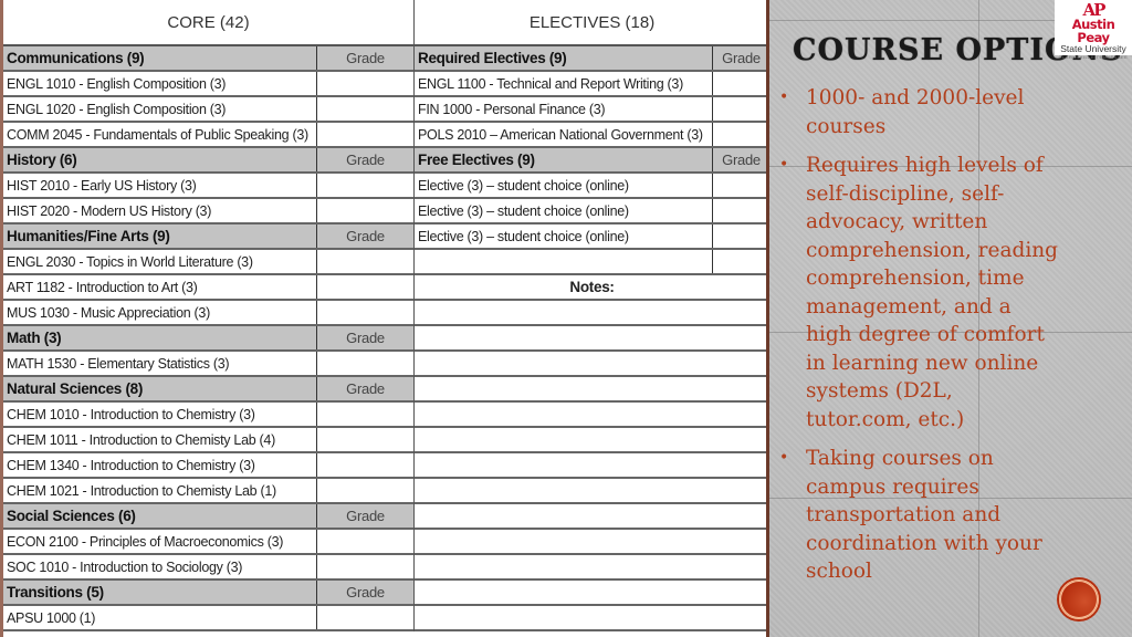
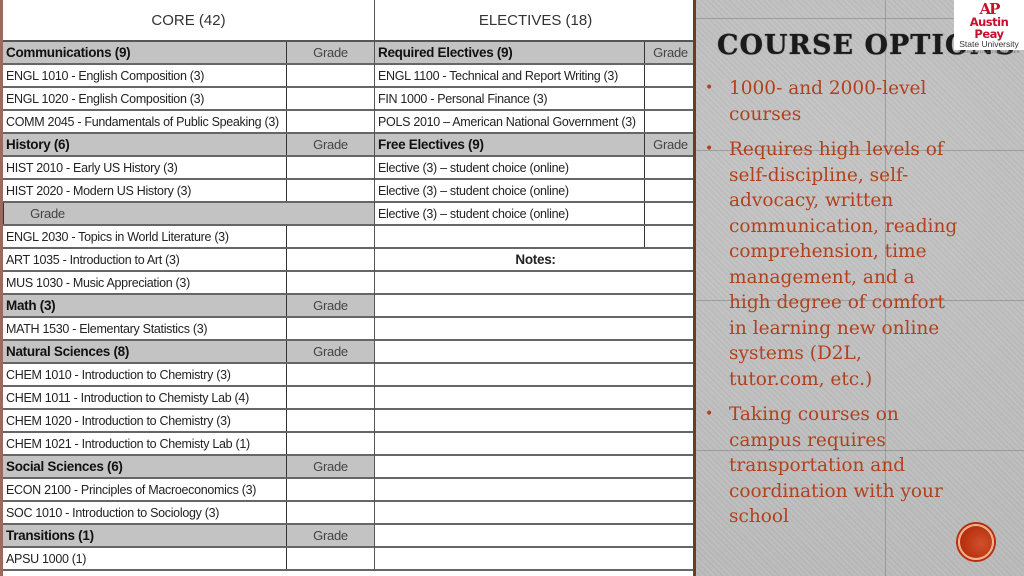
  CORE (42)
  Communications (9)
  Grade
  ENGL 1010 - English Composition (3)
  ENGL 1020 - English Composition (3)
  COMM 2045 - Fundamentals of Public Speaking (3)
  History (6)
  Grade
  HIST 2010 - Early US History (3)
  HIST 2020 - Modern US History (3)
- Humanities/Fine Arts (9)
  Grade
  ENGL 2030 - Topics in World Literature (3)
- ART 1182 - Introduction to Art (3)
+ ART 1035 - Introduction to Art (3)
  MUS 1030 - Music Appreciation (3)
  Math (3)
  Grade
  MATH 1530 - Elementary Statistics (3)
  Natural Sciences (8)
  Grade
  CHEM 1010 - Introduction to Chemistry (3)
  CHEM 1011 - Introduction to Chemisty Lab (4)
- CHEM 1340 - Introduction to Chemistry (3)
+ CHEM 1020 - Introduction to Chemistry (3)
  CHEM 1021 - Introduction to Chemisty Lab (1)
  Social Sciences (6)
  Grade
  ECON 2100 - Principles of Macroeconomics (3)
  SOC 1010 - Introduction to Sociology (3)
- Transitions (5)
+ Transitions (1)
  Grade
  APSU 1000 (1)
  ELECTIVES (18)
  Required Electives (9)
  Grade
  ENGL 1100 - Technical and Report Writing (3)
  FIN 1000 - Personal Finance (3)
  POLS 2010 – American National Government (3)
  Free Electives (9)
  Grade
  Elective (3) – student choice (online)
  Elective (3) – student choice (online)
  Elective (3) – student choice (online)
  Notes:
  COURSE OPTI
  •
  1000- and 2000-level courses
  •
- Requires high levels of self-discipline, self-advocacy, written comprehension, reading comprehension, time management, and a high degree of comfort in learning new online systems (D2L, tutor.com, etc.)
+ Requires high levels of self-discipline, self-advocacy, written communication, reading comprehension, time management, and a high degree of comfort in learning new online systems (D2L, tutor.com, etc.)
  •
  Taking courses on campus requires transportation and coordination with your school
  AP
  Austin Peay
  State University
